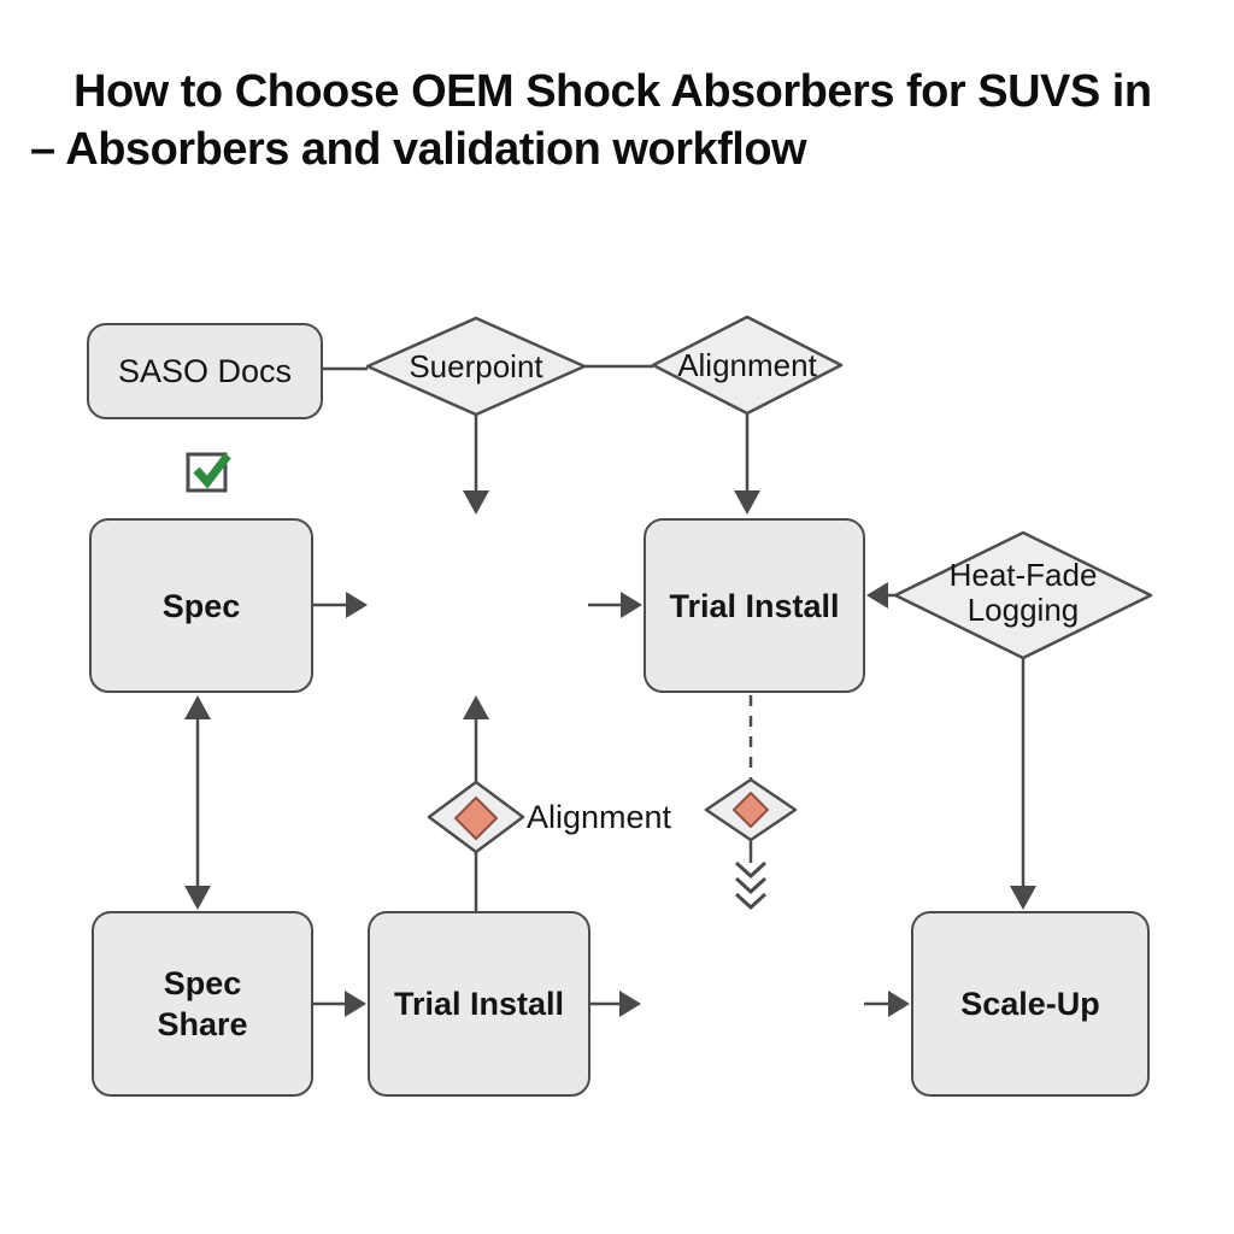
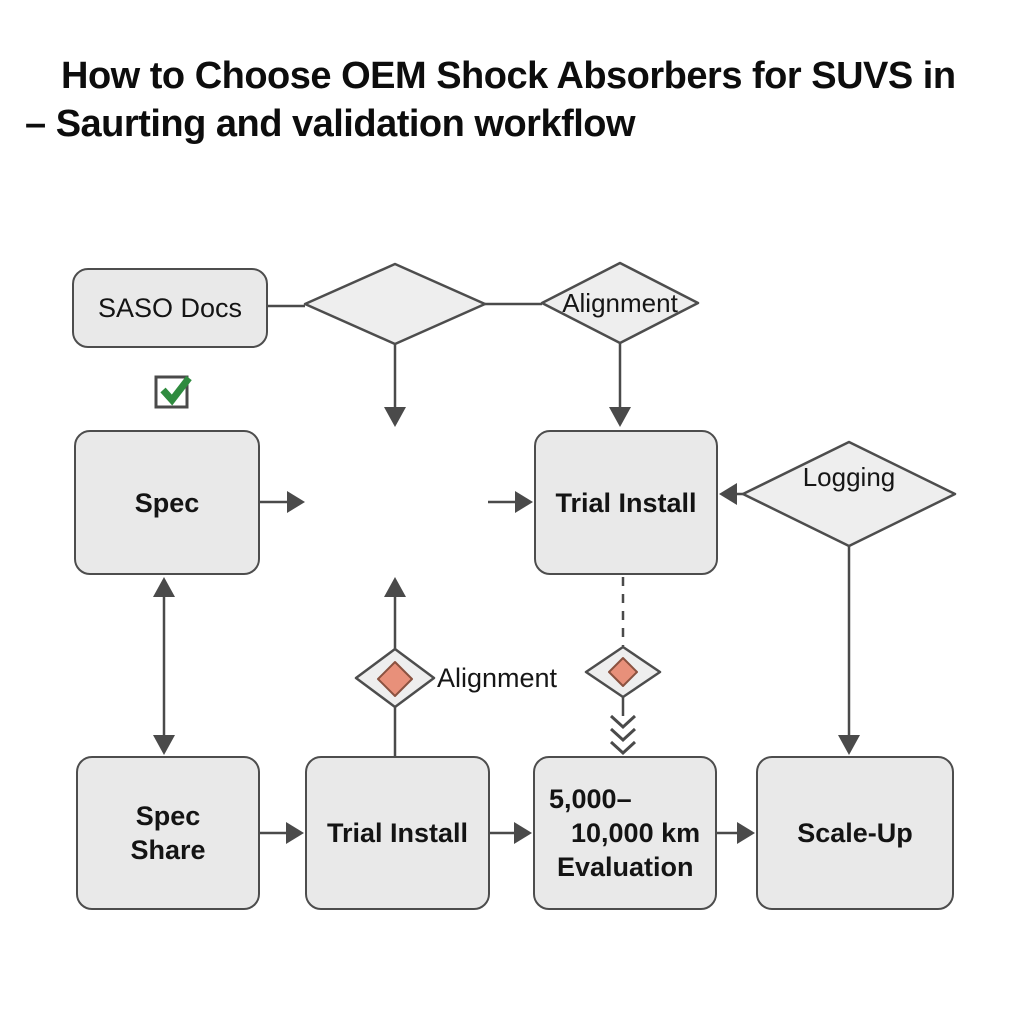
  How to Choose OEM Shock Absorbers for SUVS in
- – Absorbers and validation workflow
+ – Saurting and validation workflow
  SASO Docs
  Spec
  Trial Install
  Spec
  Share
  Trial Install
+ 5,000–
+ 10,000 km
+ Evaluation
  Scale-Up
- Suerpoint
  Alignment
- Heat-Fade
  Logging
  Alignment
